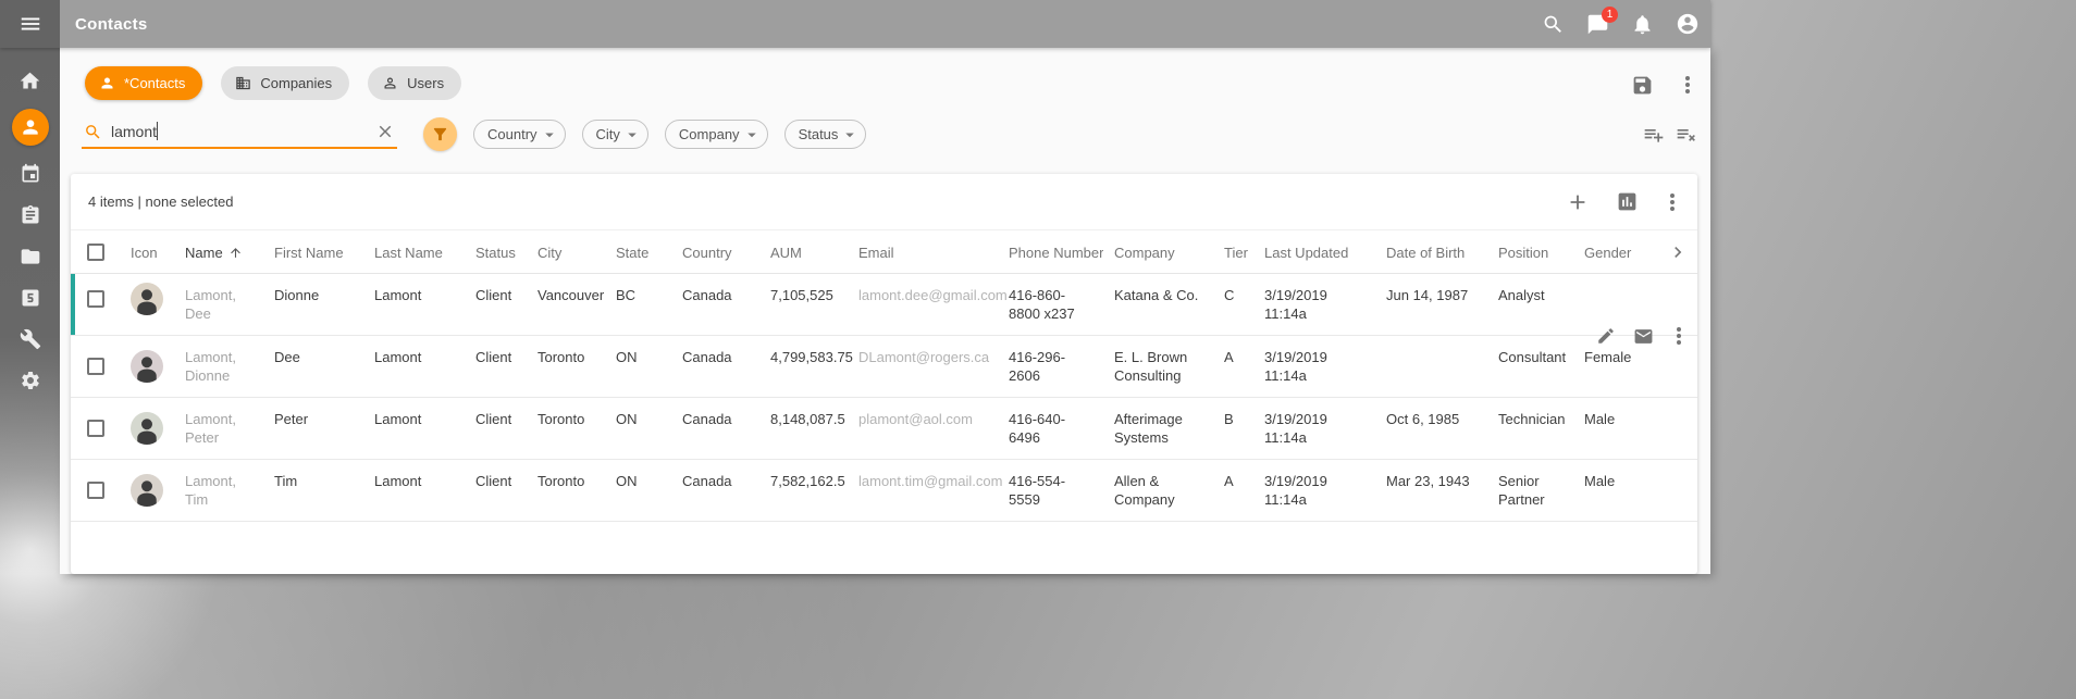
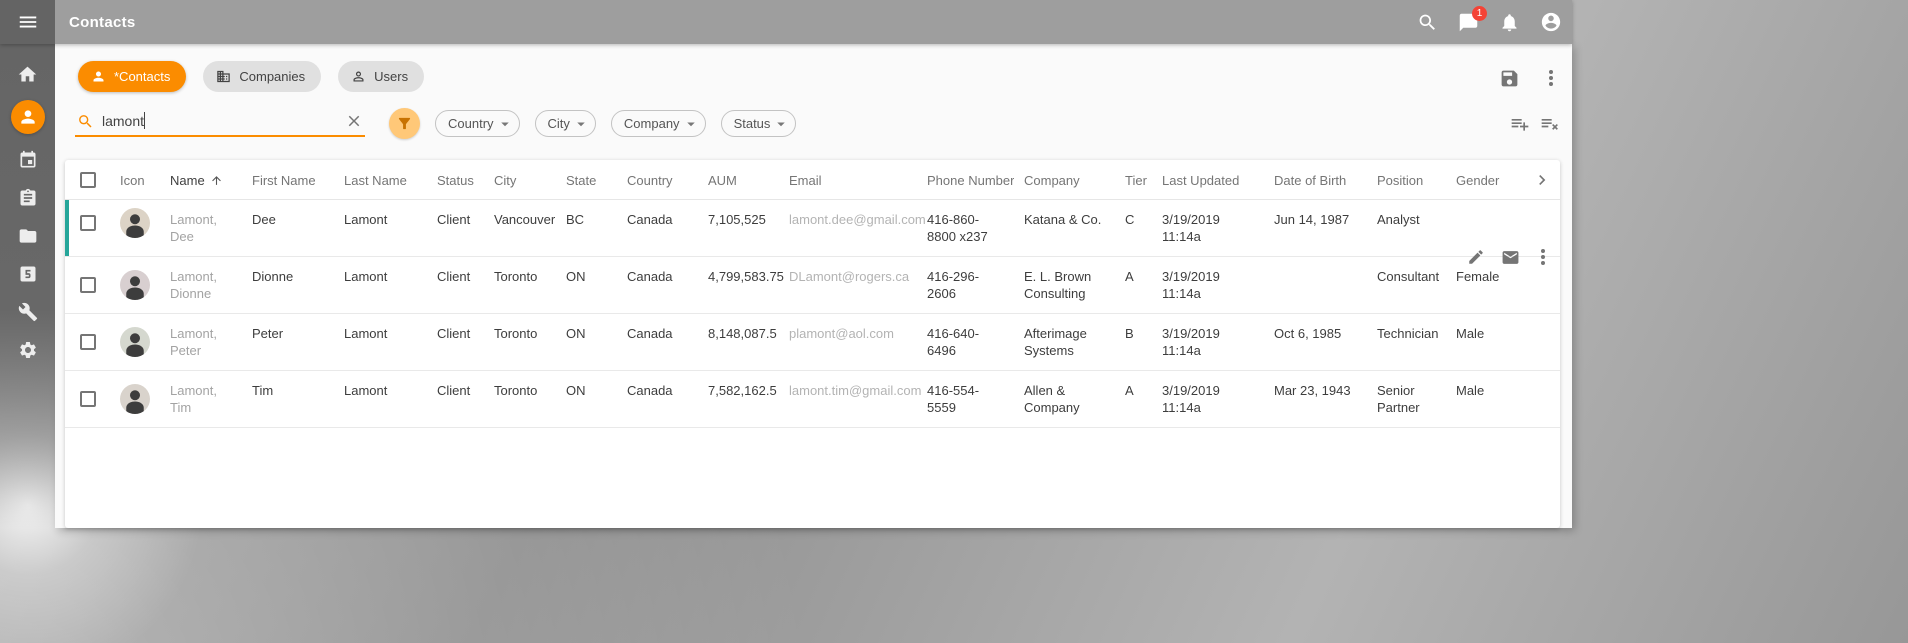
  Contacts
  1
  *Contacts
  Companies
  Users
  lamont
  Country
  City
  Company
  Status
- 4 items | none selected
  Icon
  Name
  First Name
  Last Name
  Status
  City
  State
  Country
  AUM
  Email
  Phone Number
  Company
  Tier
  Last Updated
  Date of Birth
  Position
  Gender
  Lamont, Dee
- Dionne
+ Dee
  Lamont
  Client
  Vancouver
  BC
  Canada
  7,105,525
  lamont.dee@gmail.com
  416-860-8800 x237
  Katana & Co.
  C
  3/19/2019 11:14a
  Jun 14, 1987
  Analyst
  Lamont, Dionne
- Dee
+ Dionne
  Lamont
  Client
  Toronto
  ON
  Canada
  4,799,583.75
  DLamont@rogers.ca
  416-296-2606
  E. L. Brown Consulting
  A
  3/19/2019 11:14a
  Consultant
  Female
  Lamont, Peter
  Peter
  Lamont
  Client
  Toronto
  ON
  Canada
  8,148,087.5
  plamont@aol.com
  416-640-6496
  Afterimage Systems
  B
  3/19/2019 11:14a
  Oct 6, 1985
  Technician
  Male
  Lamont, Tim
  Tim
  Lamont
  Client
  Toronto
  ON
  Canada
  7,582,162.5
  lamont.tim@gmail.com
  416-554-5559
  Allen & Company
  A
  3/19/2019 11:14a
  Mar 23, 1943
  Senior Partner
  Male
